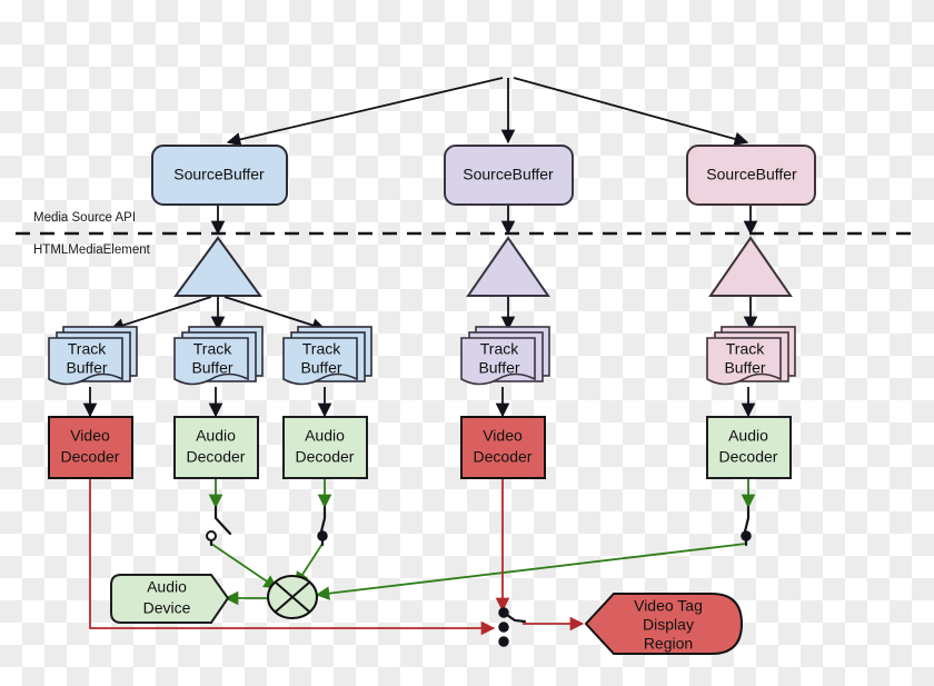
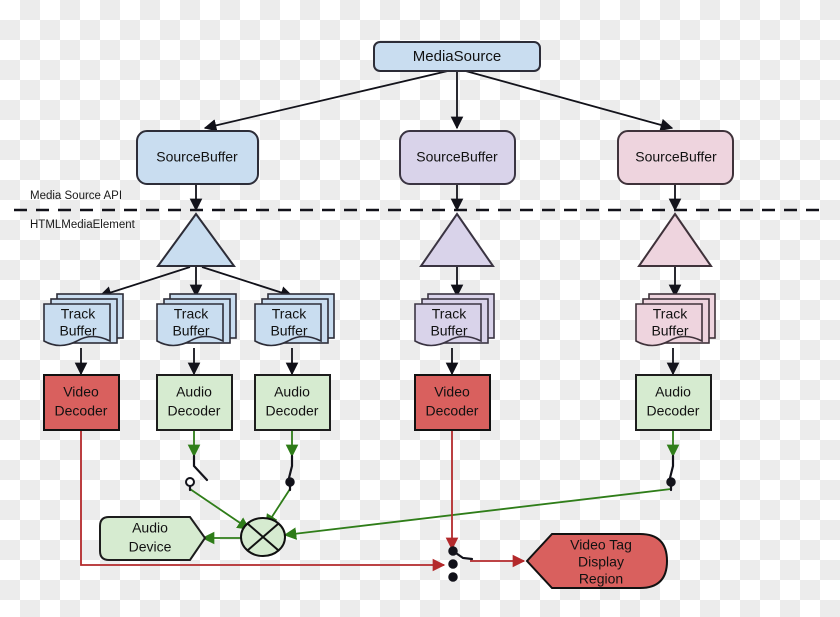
  Media Source API
  HTMLMediaElement
+ MediaSource
  SourceBuffer
  SourceBuffer
  SourceBuffer
  Track
  Buffer
  Track
  Buffer
  Track
  Buffer
  Track
  Buffer
  Track
  Buffer
  Video
  Decoder
  Audio
  Decoder
  Audio
  Decoder
  Video
  Decoder
  Audio
  Decoder
  Audio
  Device
  Video Tag
  Display
  Region
